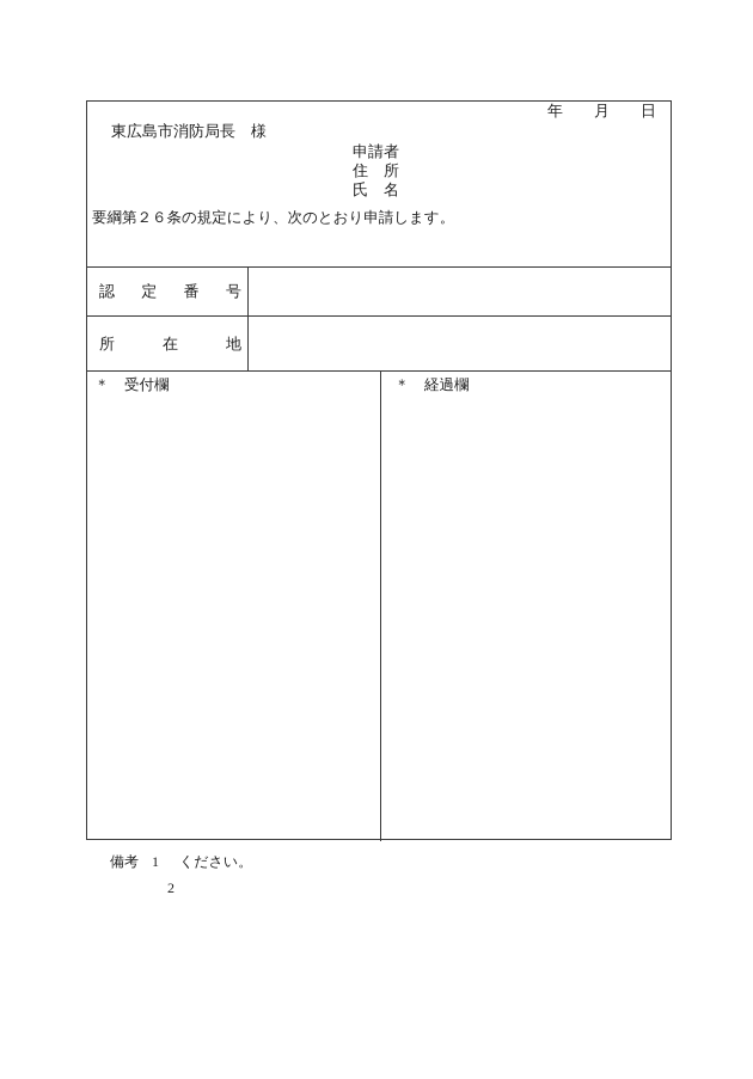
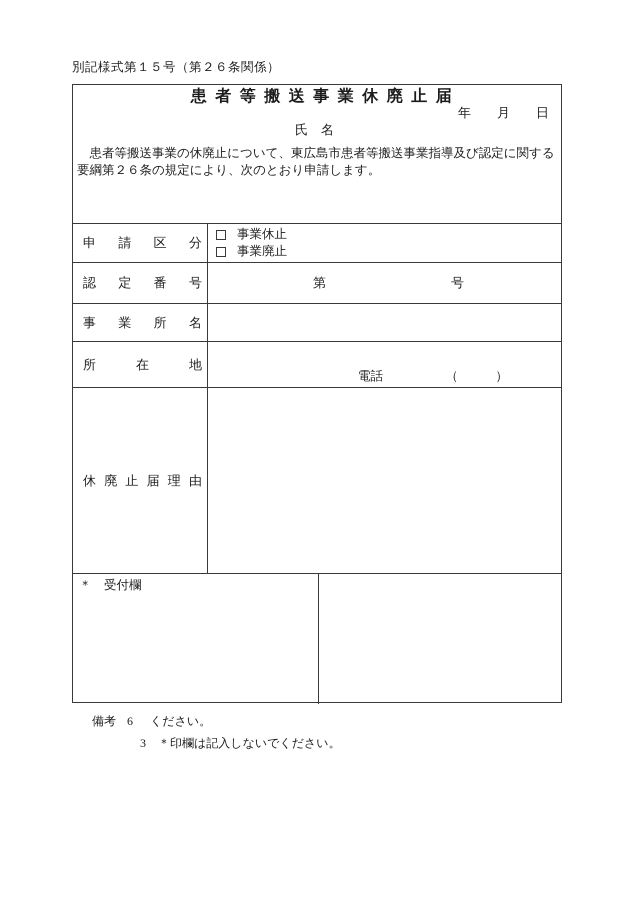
+ 別記様式第１５号（第２６条関係）
+ 患者等搬送事業休廃止届
  年 月 日
- 東広島市消防局長 様
- 申請者
- 住 所
  氏 名
+ 患者等搬送事業の休廃止について、東広島市患者等搬送事業指導及び認定に関する
  要綱第２６条の規定により、次のとおり申請します。
+ 申請区分
+ 事業休止
+ 事業廃止
  認定番号
+ 第
+ 号
+ 事業所名
  所在地
+ 電話 （ ）
+ 休廃止届理由
  ＊ 受付欄
- ＊ 経過欄
  備考
- 1
+ 6
  ください。
- 2
+ 3
+ ＊印欄は記入しないでください。
